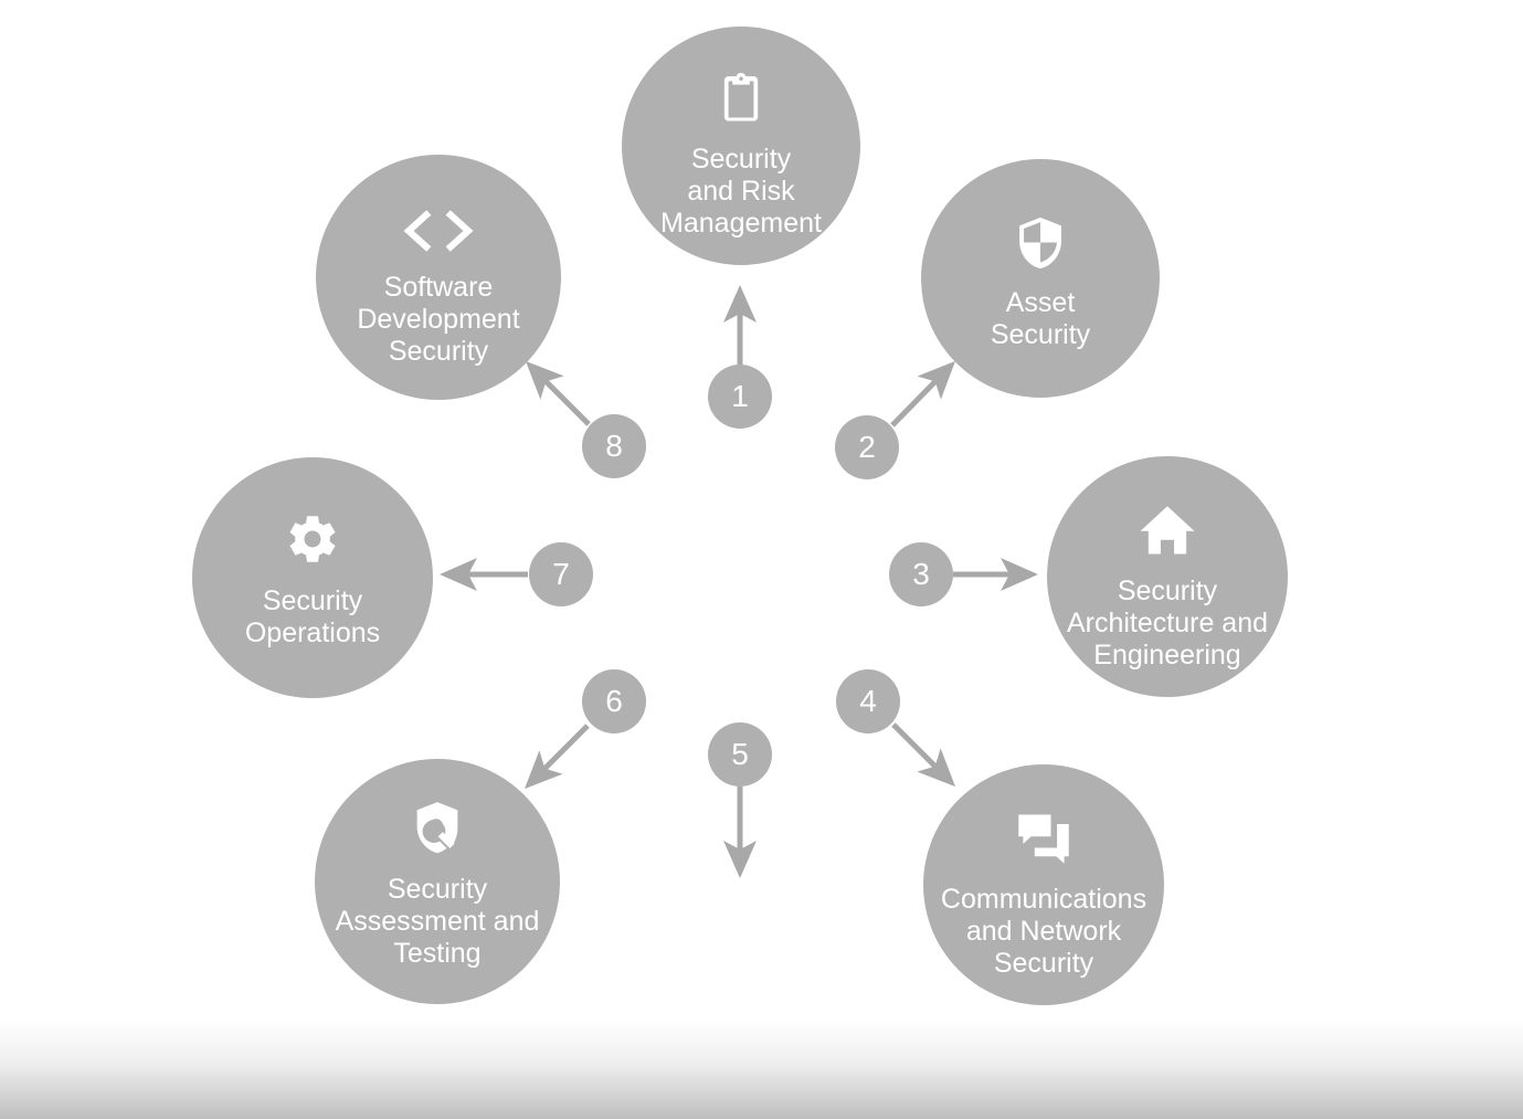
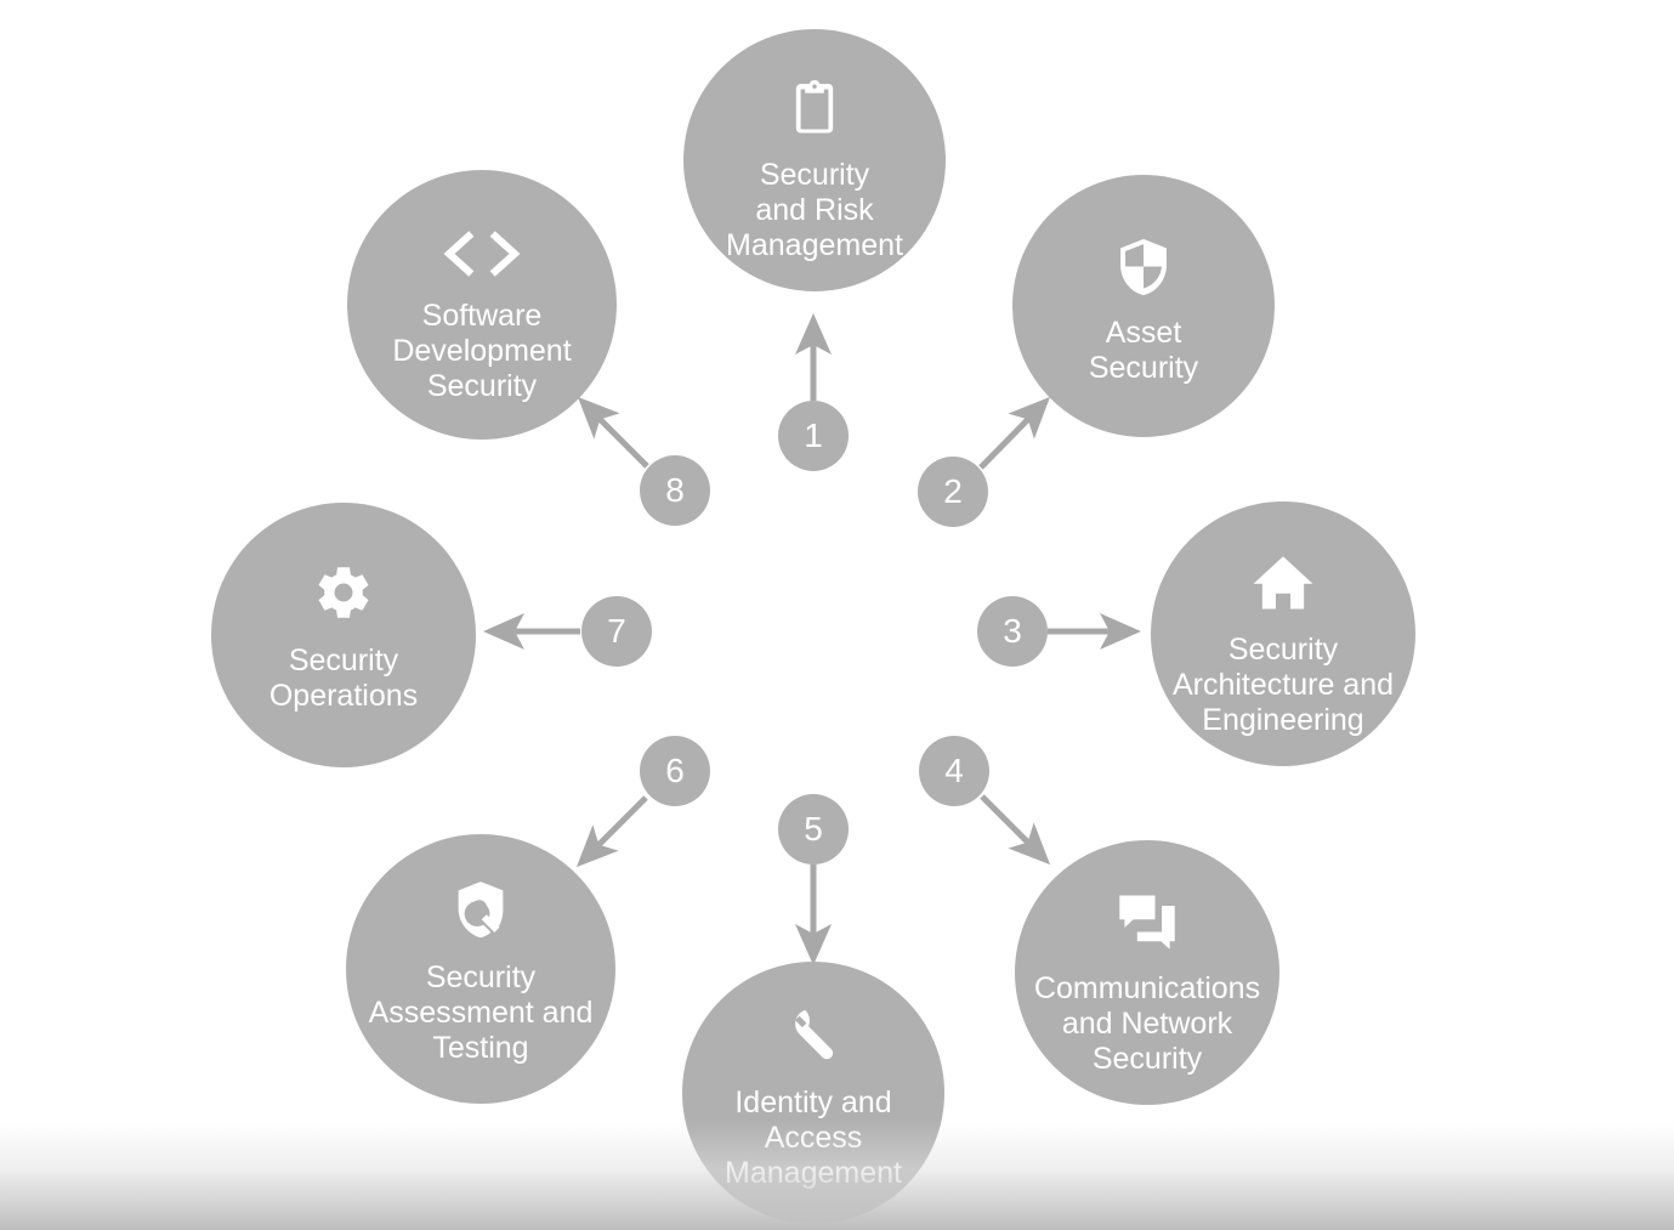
  Security
  and Risk
  Management
  Asset
  Security
  Security
  Architecture and
  Engineering
  Communications
  and Network
  Security
+ Identity and
  Security
  Assessment and
  Testing
  Security
  Operations
  Software
  Development
  Security
  1
  2
  3
  4
  5
  6
  7
  8
